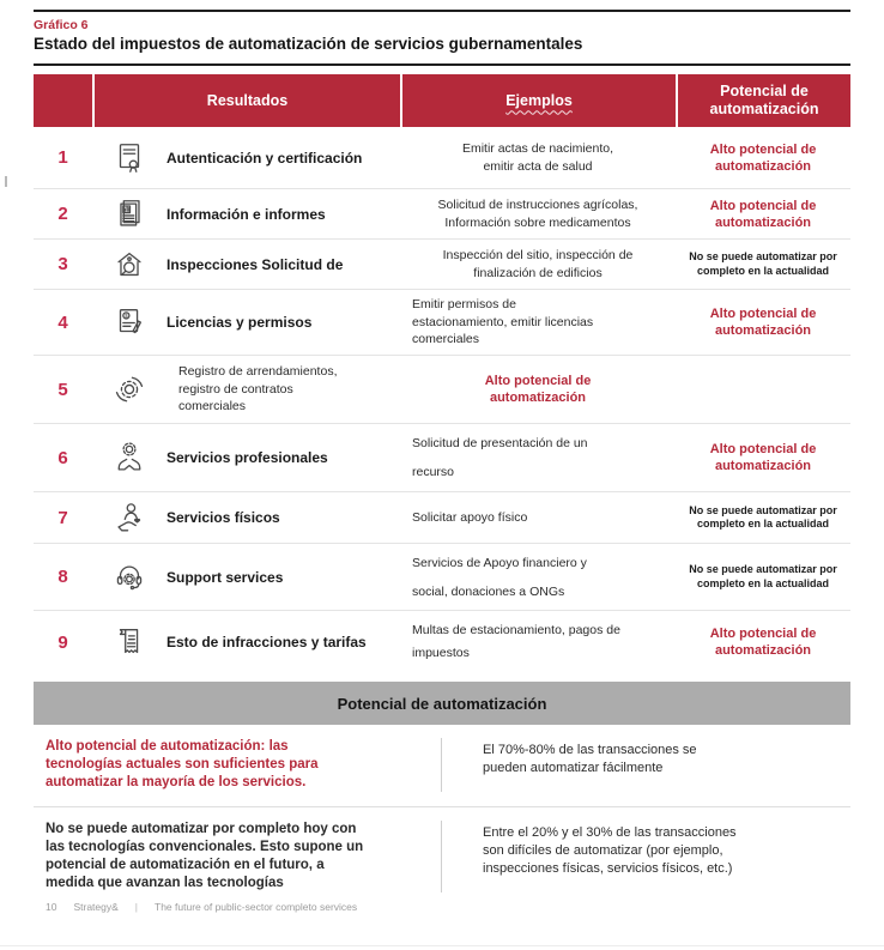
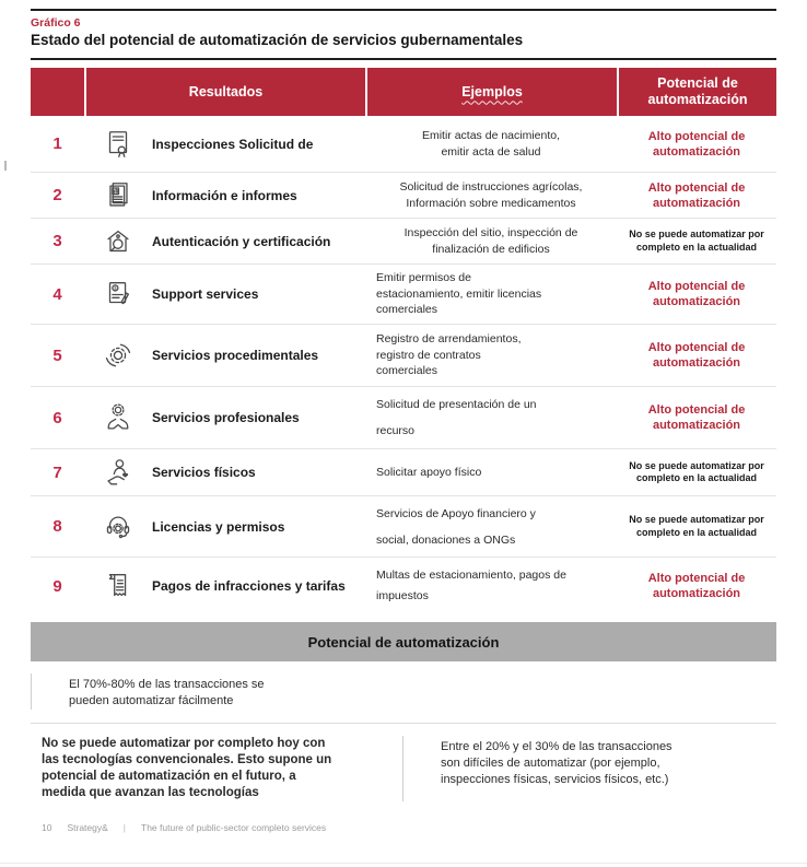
  Gráfico 6
- Estado del impuestos de automatización de servicios gubernamentales
+ Estado del potencial de automatización de servicios gubernamentales
  Resultados
  Ejemplos
  Potencial de automatización
  1
- Autenticación y certificación
+ Inspecciones Solicitud de
  Emitir actas de nacimiento,
  emitir acta de salud
  Alto potencial de
  automatización
  2
  Información e informes
  Solicitud de instrucciones agrícolas,
  Información sobre medicamentos
  Alto potencial de
  automatización
  3
- Inspecciones Solicitud de
+ Autenticación y certificación
  Inspección del sitio, inspección de
  finalización de edificios
  No se puede automatizar por
  completo en la actualidad
  4
- Licencias y permisos
+ Support services
  Emitir permisos de
  estacionamiento, emitir licencias
  comerciales
  Alto potencial de
  automatización
  5
+ Servicios procedimentales
  Registro de arrendamientos,
  registro de contratos
  comerciales
  Alto potencial de
  automatización
  6
  Servicios profesionales
  Solicitud de presentación de un
  recurso
  Alto potencial de
  automatización
  7
  Servicios físicos
  Solicitar apoyo físico
  No se puede automatizar por
  completo en la actualidad
  8
- Support services
+ Licencias y permisos
  Servicios de Apoyo financiero y
  social, donaciones a ONGs
  No se puede automatizar por
  completo en la actualidad
  9
- Esto de infracciones y tarifas
+ Pagos de infracciones y tarifas
  Multas de estacionamiento, pagos de
  impuestos
  Alto potencial de
  automatización
  Potencial de automatización
- Alto potencial de automatización: las
- tecnologías actuales son suficientes para
- automatizar la mayoría de los servicios.
  El 70%-80% de las transacciones se
  pueden automatizar fácilmente
  No se puede automatizar por completo hoy con
  las tecnologías convencionales. Esto supone un
  potencial de automatización en el futuro, a
  medida que avanzan las tecnologías
  Entre el 20% y el 30% de las transacciones
  son difíciles de automatizar (por ejemplo,
  inspecciones físicas, servicios físicos, etc.)
  10
  Strategy&
  |
  The future of public-sector completo services
